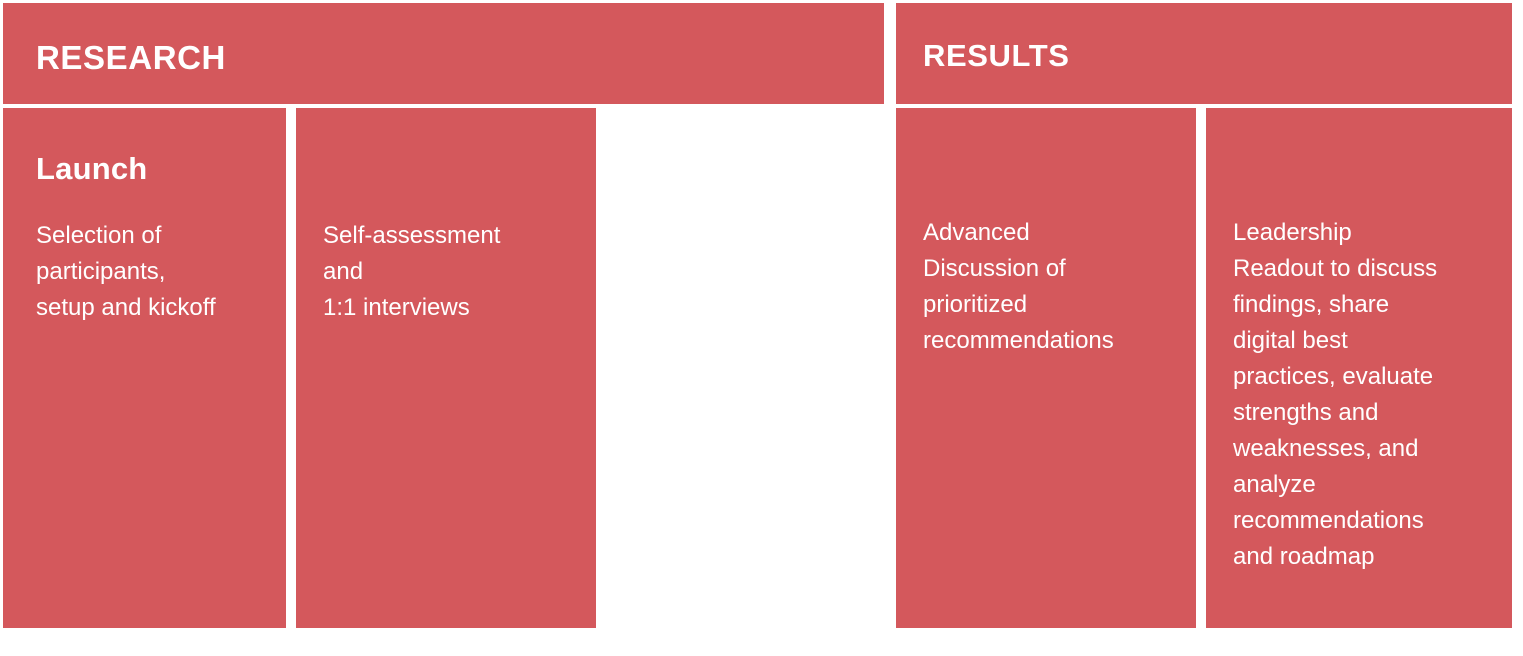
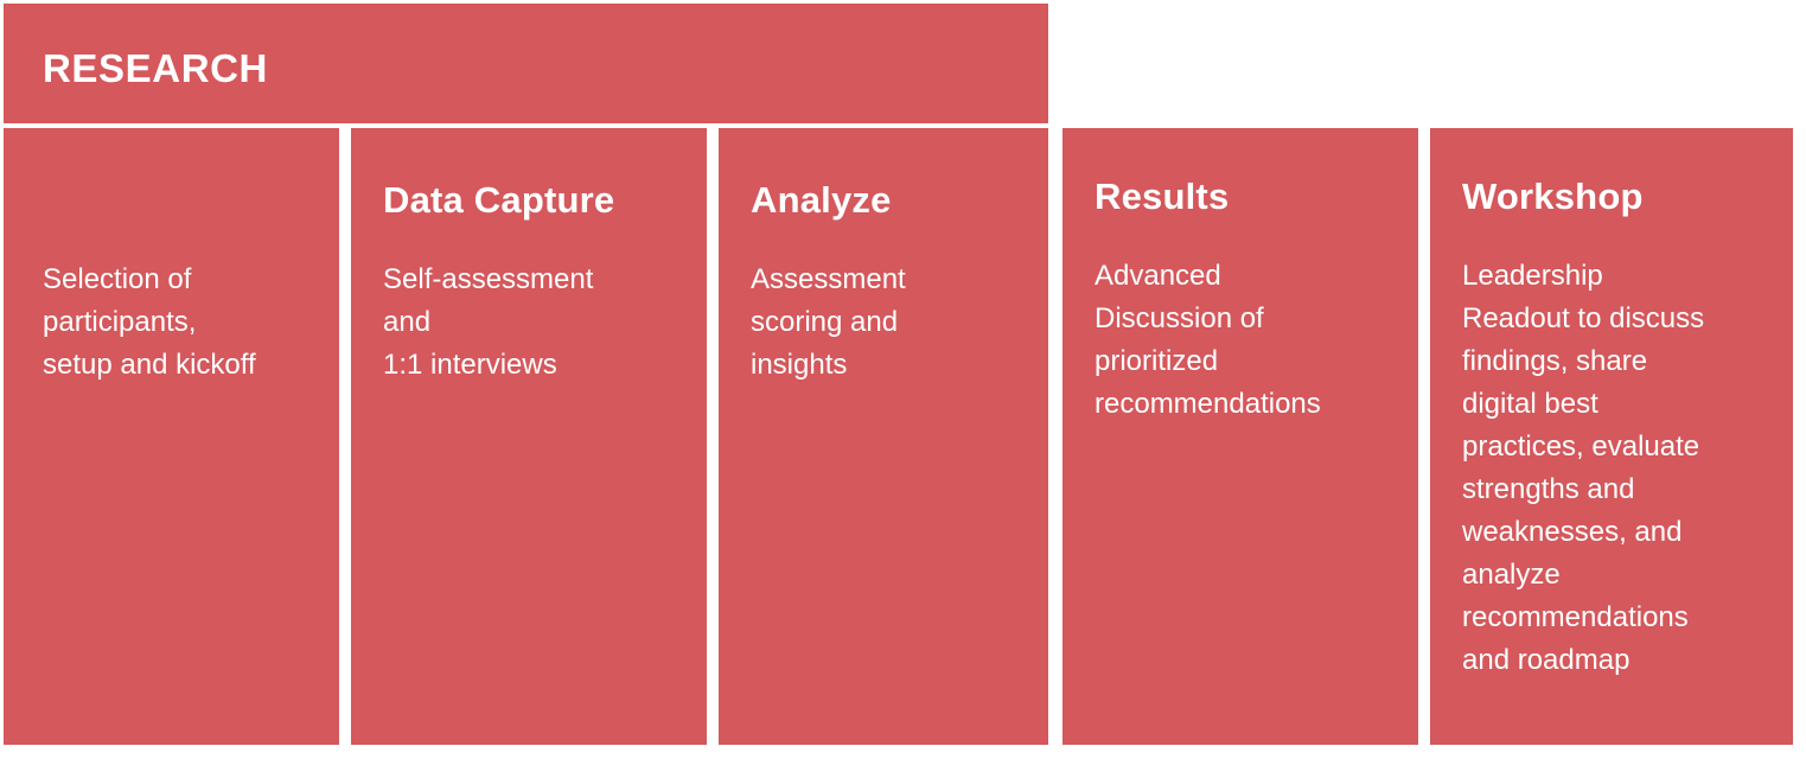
  RESEARCH
- RESULTS
- Launch
  Selection of
  participants,
  setup and kickoff
+ Data Capture
  Self-assessment
  and
  1:1 interviews
+ Analyze
+ Assessment
+ scoring and
+ insights
+ Results
  Advanced
  Discussion of
  prioritized
  recommendations
+ Workshop
  Leadership
  Readout to discuss
  findings, share
  digital best
  practices, evaluate
  strengths and
  weaknesses, and
  analyze
  recommendations
  and roadmap
